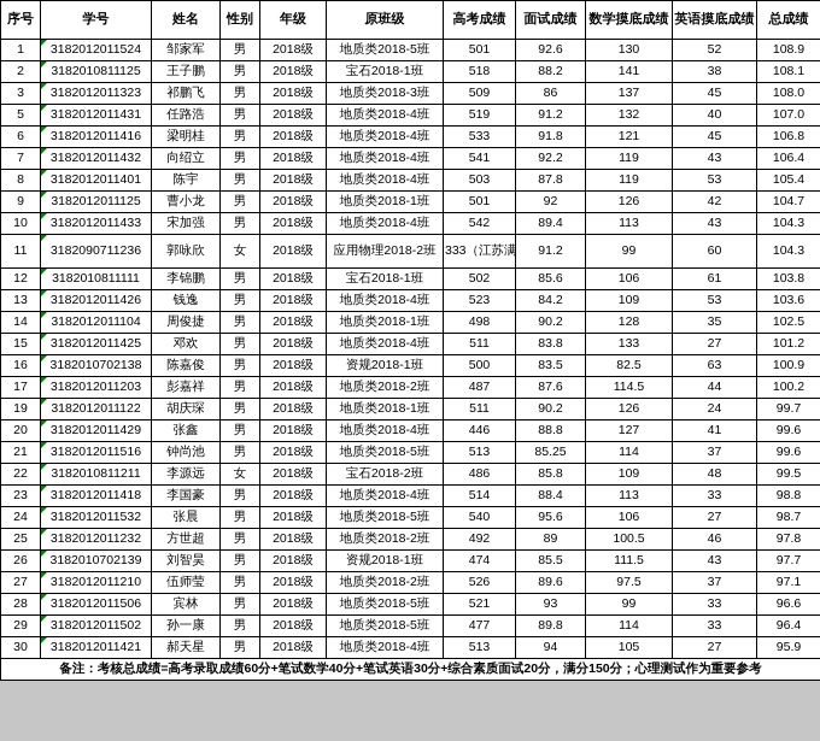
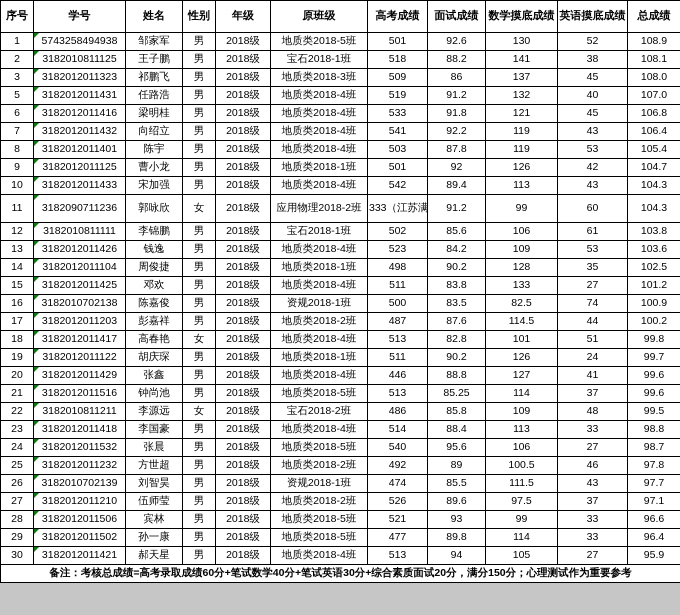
  序号	学号	姓名	性别	年级	原班级	高考成绩	面试成绩	数学摸底成绩	英语摸底成绩	总成绩
- 1	3182012011524	邹家军	男	2018级	地质类2018-5班	501	92.6	130	52	108.9
+ 1	5743258494938	邹家军	男	2018级	地质类2018-5班	501	92.6	130	52	108.9
  2	3182010811125	王子鹏	男	2018级	宝石2018-1班	518	88.2	141	38	108.1
  3	3182012011323	祁鹏飞	男	2018级	地质类2018-3班	509	86	137	45	108.0
  5	3182012011431	任路浩	男	2018级	地质类2018-4班	519	91.2	132	40	107.0
  6	3182012011416	梁明桂	男	2018级	地质类2018-4班	533	91.8	121	45	106.8
  7	3182012011432	向绍立	男	2018级	地质类2018-4班	541	92.2	119	43	106.4
  8	3182012011401	陈宇	男	2018级	地质类2018-4班	503	87.8	119	53	105.4
  9	3182012011125	曹小龙	男	2018级	地质类2018-1班	501	92	126	42	104.7
  10	3182012011433	宋加强	男	2018级	地质类2018-4班	542	89.4	113	43	104.3
  11	3182090711236	郭咏欣	女	2018级	应用物理2018-2班	333（江苏满	91.2	99	60	104.3
  12	3182010811111	李锦鹏	男	2018级	宝石2018-1班	502	85.6	106	61	103.8
  13	3182012011426	钱逸	男	2018级	地质类2018-4班	523	84.2	109	53	103.6
  14	3182012011104	周俊捷	男	2018级	地质类2018-1班	498	90.2	128	35	102.5
  15	3182012011425	邓欢	男	2018级	地质类2018-4班	511	83.8	133	27	101.2
- 16	3182010702138	陈嘉俊	男	2018级	资规2018-1班	500	83.5	82.5	63	100.9
+ 16	3182010702138	陈嘉俊	男	2018级	资规2018-1班	500	83.5	82.5	74	100.9
  17	3182012011203	彭嘉祥	男	2018级	地质类2018-2班	487	87.6	114.5	44	100.2
+ 18	3182012011417	高春艳	女	2018级	地质类2018-4班	513	82.8	101	51	99.8
  19	3182012011122	胡庆琛	男	2018级	地质类2018-1班	511	90.2	126	24	99.7
  20	3182012011429	张鑫	男	2018级	地质类2018-4班	446	88.8	127	41	99.6
  21	3182012011516	钟尚池	男	2018级	地质类2018-5班	513	85.25	114	37	99.6
  22	3182010811211	李源远	女	2018级	宝石2018-2班	486	85.8	109	48	99.5
  23	3182012011418	李国豪	男	2018级	地质类2018-4班	514	88.4	113	33	98.8
  24	3182012011532	张晨	男	2018级	地质类2018-5班	540	95.6	106	27	98.7
  25	3182012011232	方世超	男	2018级	地质类2018-2班	492	89	100.5	46	97.8
  26	3182010702139	刘智昊	男	2018级	资规2018-1班	474	85.5	111.5	43	97.7
  27	3182012011210	伍师莹	男	2018级	地质类2018-2班	526	89.6	97.5	37	97.1
  28	3182012011506	宾林	男	2018级	地质类2018-5班	521	93	99	33	96.6
  29	3182012011502	孙一康	男	2018级	地质类2018-5班	477	89.8	114	33	96.4
  30	3182012011421	郝天星	男	2018级	地质类2018-4班	513	94	105	27	95.9
  备注：考核总成绩=高考录取成绩60分+笔试数学40分+笔试英语30分+综合素质面试20分，满分150分；心理测试作为重要参考
